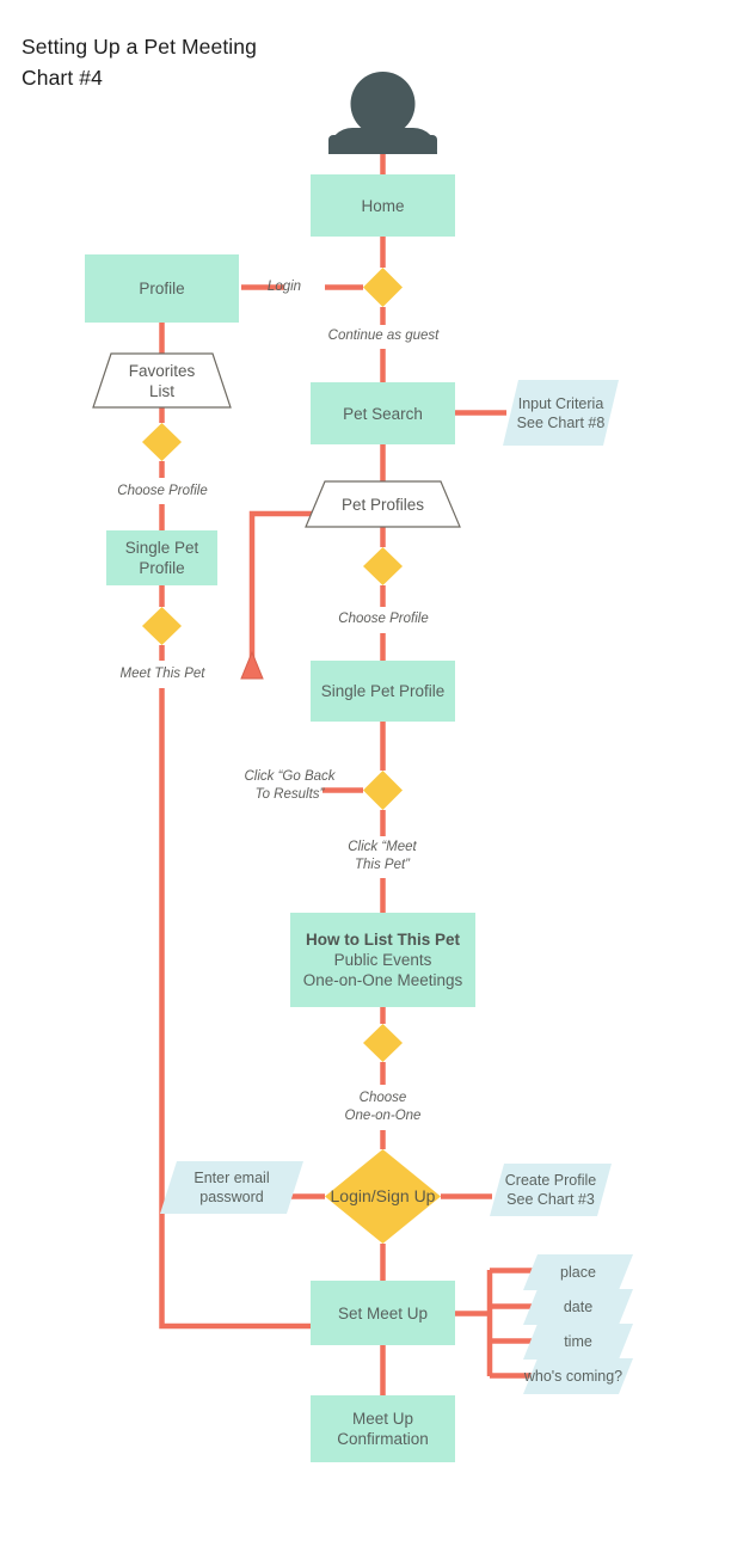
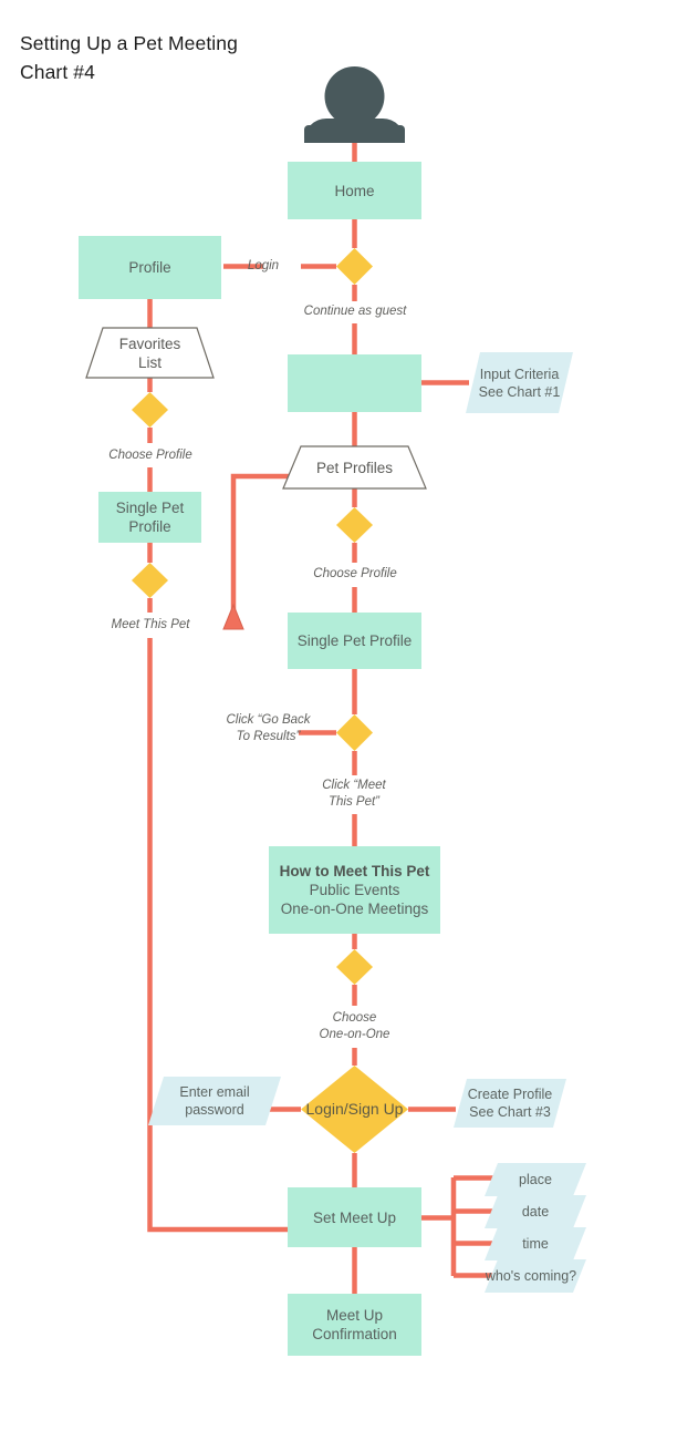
  Setting Up a Pet Meeting
  Chart #4
  Home
  Profile
  Favorites
  List
- Pet Search
  Pet Profiles
  Single Pet
  Profile
  Single Pet Profile
- How to List This Pet
+ How to Meet This Pet
  Public Events
  One-on-One Meetings
  Login/Sign Up
  Set Meet Up
  Meet Up
  Confirmation
  Input Criteria
- See Chart #8
+ See Chart #1
  Enter email
  password
  Create Profile
  See Chart #3
  place
  date
  time
  who's coming?
  Login
  Continue as guest
  Choose Profile
  Meet This Pet
  Choose Profile
  Click “Go Back
  To Results”
  Click “Meet
  This Pet”
  Choose
  One-on-One
